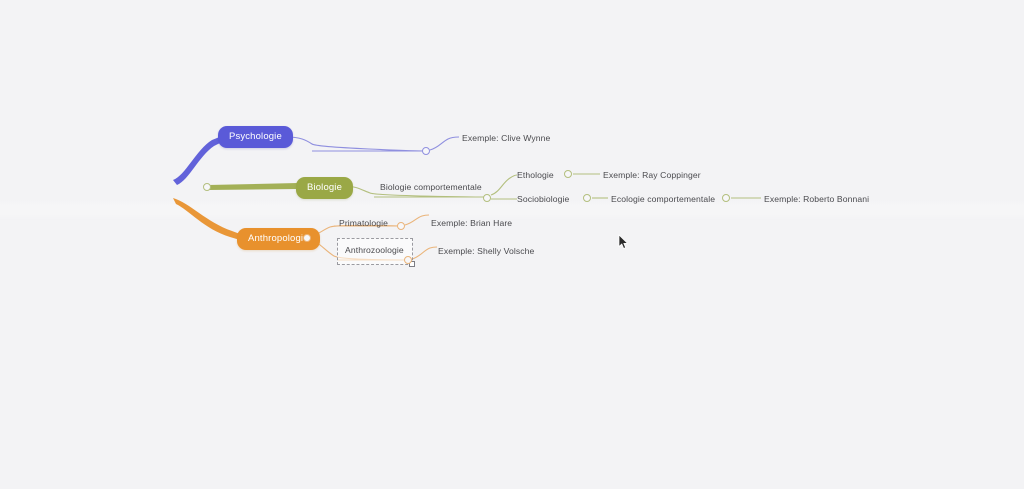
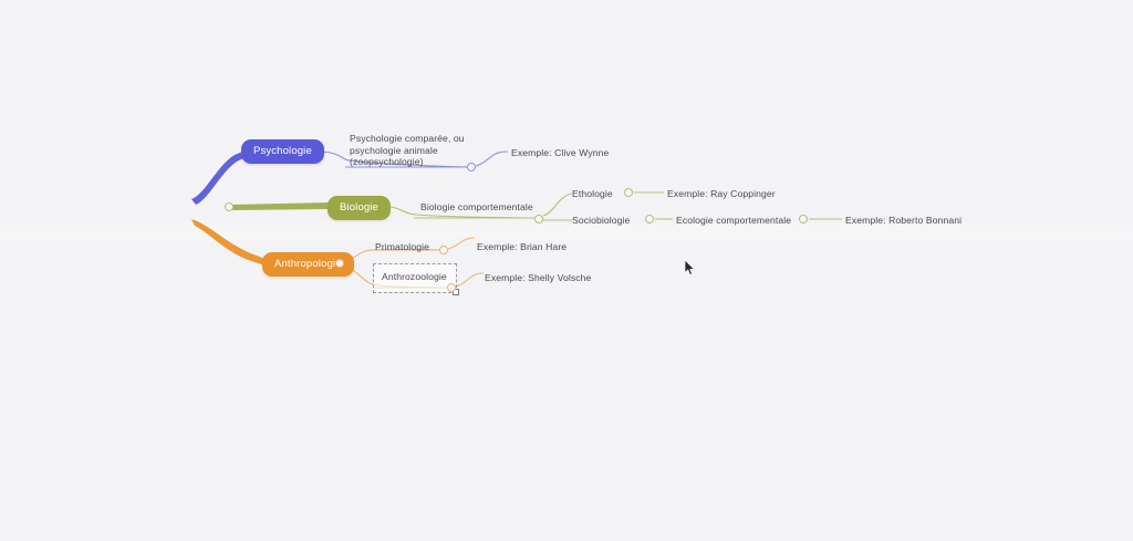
  Psychologie
  Biologie
  Anthropologi
+ Psychologie comparée, ou psychologie animale (zoopsychologie)
  Exemple: Clive Wynne
  Biologie comportementale
  Ethologie
  Sociobiologie
  Exemple: Ray Coppinger
  Ecologie comportementale
  Exemple: Roberto Bonnani
  Primatologie
  Exemple: Brian Hare
  Anthrozoologie
  Exemple: Shelly Volsche
